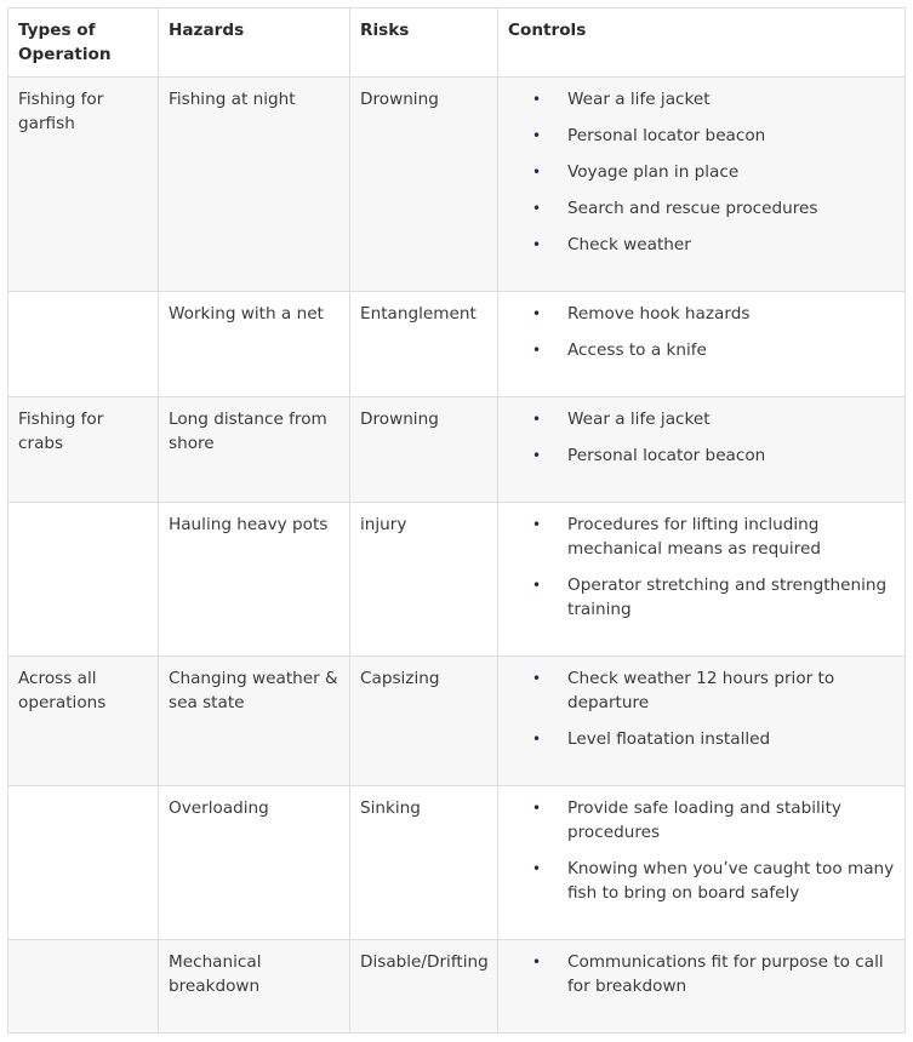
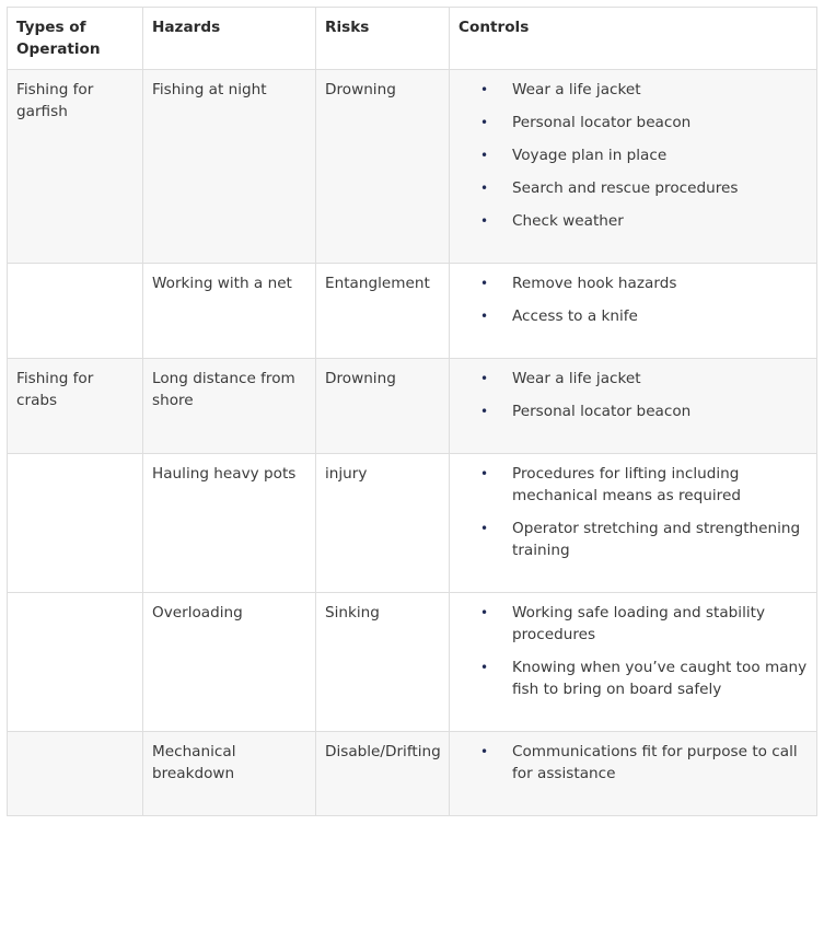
  Types of Operation	Hazards	Risks	Controls
  Fishing for garfish	Fishing at night	Drowning	• Wear a life jacket• Personal locator beacon• Voyage plan in place• Search and rescue procedures• Check weather
  	Working with a net	Entanglement	• Remove hook hazards• Access to a knife
  Fishing for crabs	Long distance from shore	Drowning	• Wear a life jacket• Personal locator beacon
  	Hauling heavy pots	injury	• Procedures for lifting including mechanical means as required• Operator stretching and strengthening training
- Across all operations	Changing weather & sea state	Capsizing	• Check weather 12 hours prior to departure• Level floatation installed
- 	Overloading	Sinking	• Provide safe loading and stability procedures• Knowing when you’ve caught too many fish to bring on board safely
+ 	Overloading	Sinking	• Working safe loading and stability procedures• Knowing when you’ve caught too many fish to bring on board safely
- 	Mechanical breakdown	Disable/Drifting	• Communications fit for purpose to call for breakdown
+ 	Mechanical breakdown	Disable/Drifting	• Communications fit for purpose to call for assistance
